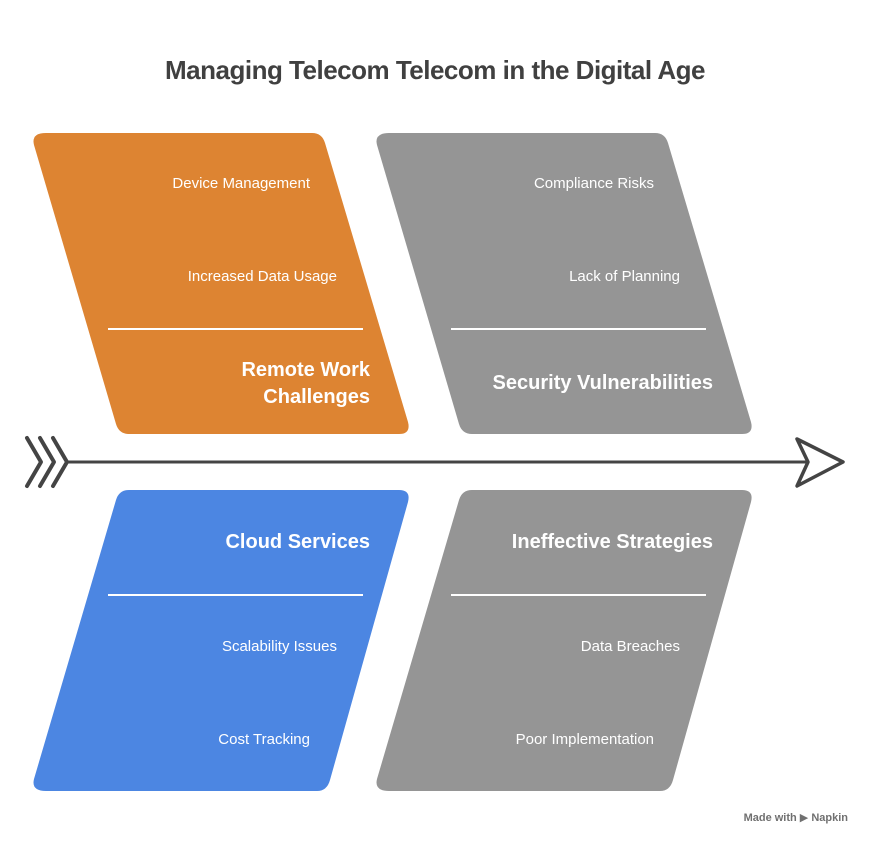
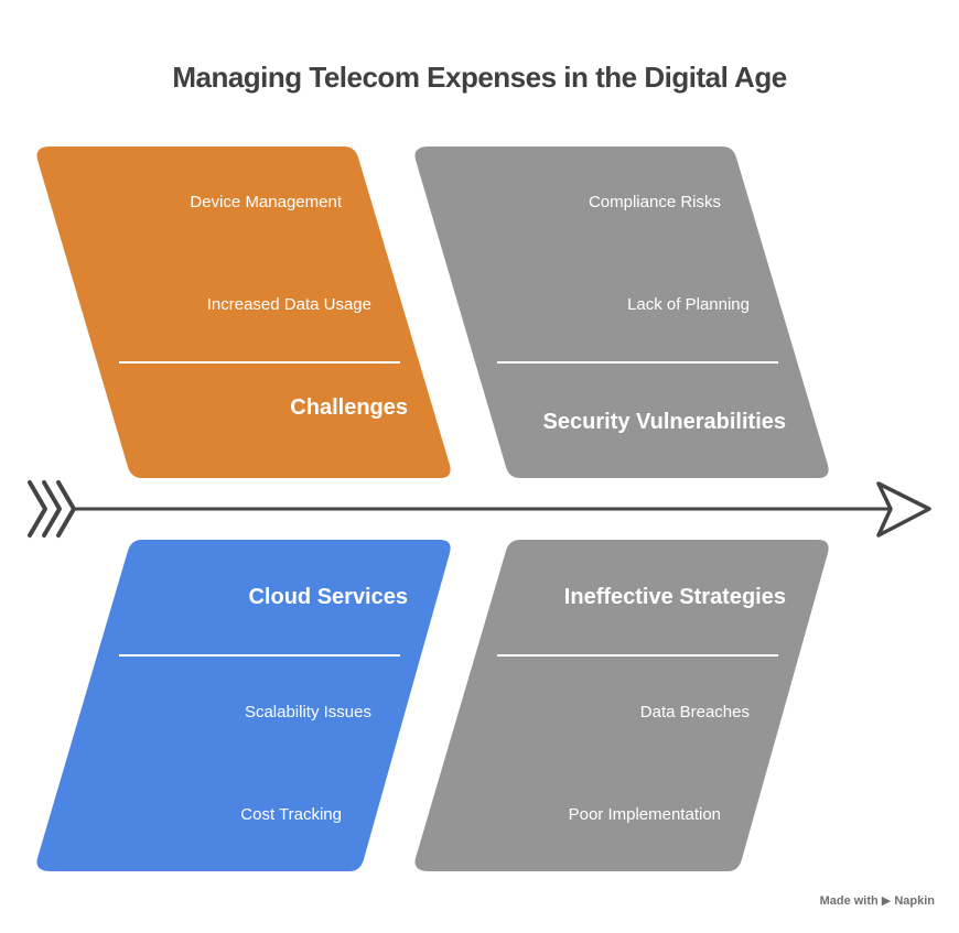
- Managing Telecom Telecom in the Digital Age
+ Managing Telecom Expenses in the Digital Age
  Device Management
  Increased Data Usage
- Remote Work
  Challenges
  Compliance Risks
  Lack of Planning
  Security Vulnerabilities
  Cloud Services
  Scalability Issues
  Cost Tracking
  Ineffective Strategies
  Data Breaches
  Poor Implementation
  Made with ▶ Napkin
